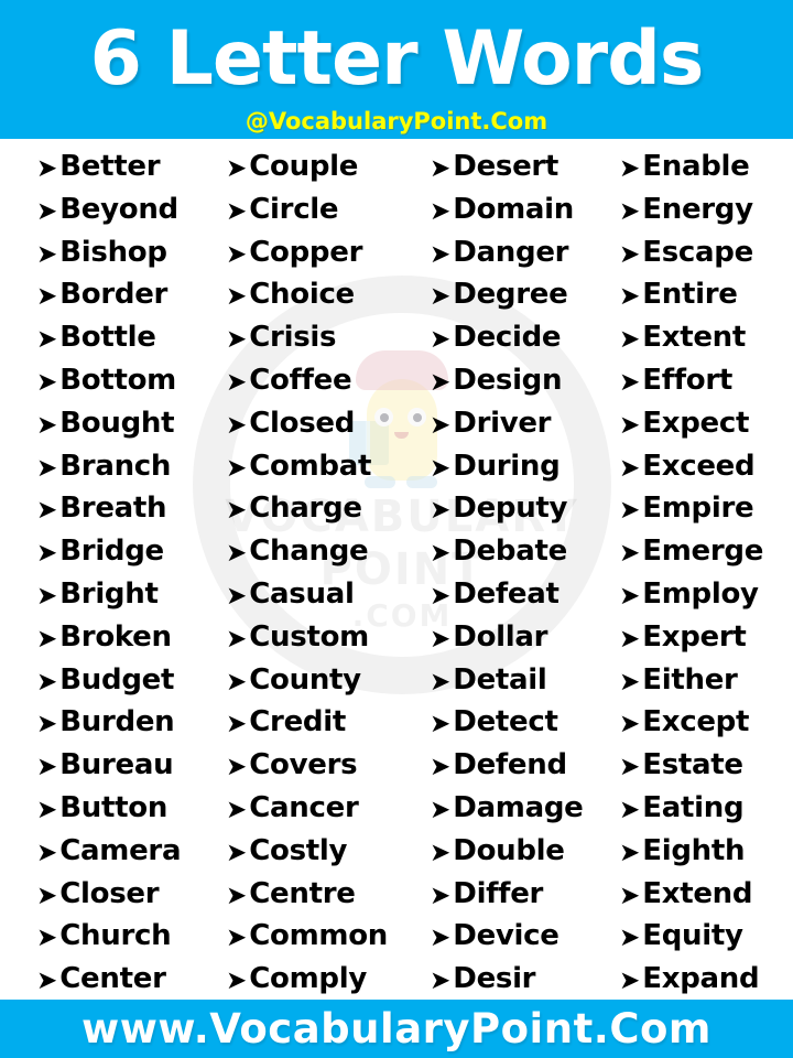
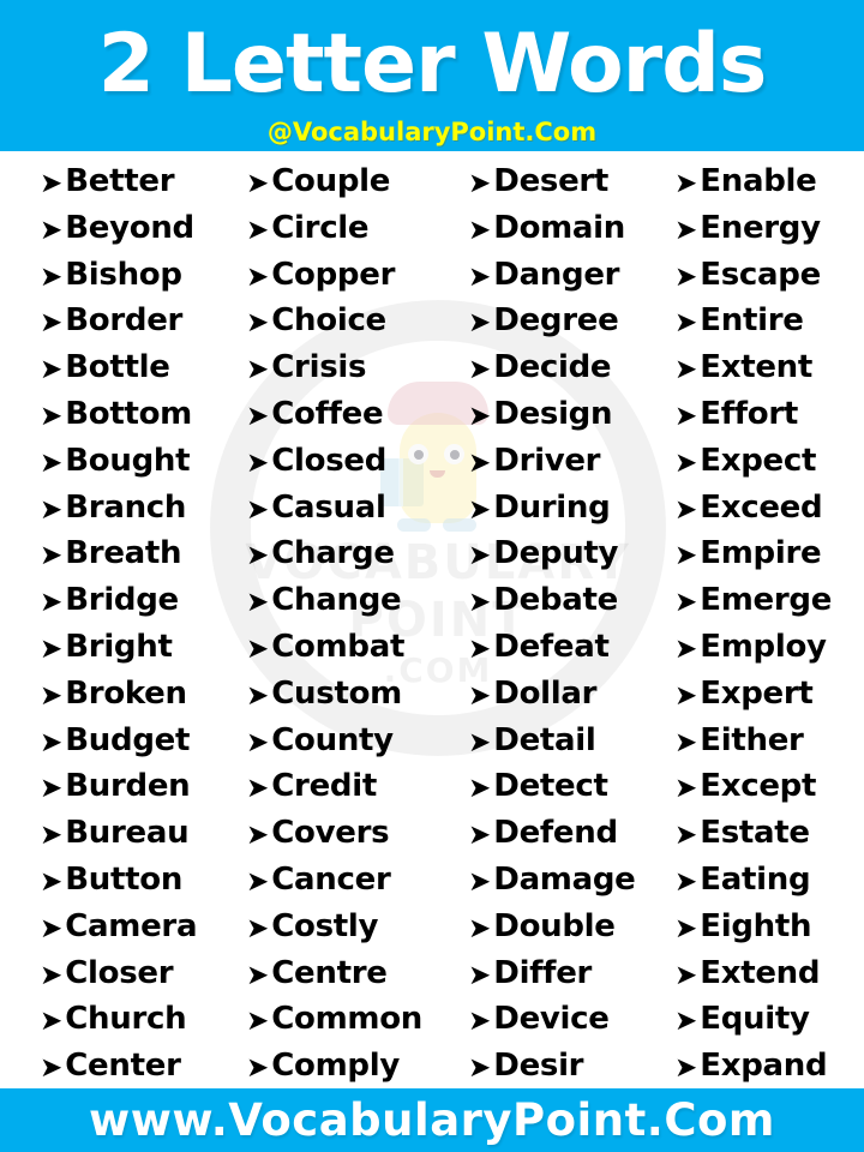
- 6 Letter Words
+ 2 Letter Words
  @VocabularyPoint.Com
  VOCABULARY
  POINT
  .COM
  ➤
  Better
  ➤
  Beyond
  ➤
  Bishop
  ➤
  Border
  ➤
  Bottle
  ➤
  Bottom
  ➤
  Bought
  ➤
  Branch
  ➤
  Breath
  ➤
  Bridge
  ➤
  Bright
  ➤
  Broken
  ➤
  Budget
  ➤
  Burden
  ➤
  Bureau
  ➤
  Button
  ➤
  Camera
  ➤
  Closer
  ➤
  Church
  ➤
  Center
  ➤
  Couple
  ➤
  Circle
  ➤
  Copper
  ➤
  Choice
  ➤
  Crisis
  ➤
  Coffee
  ➤
  Closed
  ➤
- Combat
+ Casual
  ➤
  Charge
  ➤
  Change
  ➤
- Casual
+ Combat
  ➤
  Custom
  ➤
  County
  ➤
  Credit
  ➤
  Covers
  ➤
  Cancer
  ➤
  Costly
  ➤
  Centre
  ➤
  Common
  ➤
  Comply
  ➤
  Desert
  ➤
  Domain
  ➤
  Danger
  ➤
  Degree
  ➤
  Decide
  ➤
  Design
  ➤
  Driver
  ➤
  During
  ➤
  Deputy
  ➤
  Debate
  ➤
  Defeat
  ➤
  Dollar
  ➤
  Detail
  ➤
  Detect
  ➤
  Defend
  ➤
  Damage
  ➤
  Double
  ➤
  Differ
  ➤
  Device
  ➤
  Desir
  ➤
  Enable
  ➤
  Energy
  ➤
  Escape
  ➤
  Entire
  ➤
  Extent
  ➤
  Effort
  ➤
  Expect
  ➤
  Exceed
  ➤
  Empire
  ➤
  Emerge
  ➤
  Employ
  ➤
  Expert
  ➤
  Either
  ➤
  Except
  ➤
  Estate
  ➤
  Eating
  ➤
  Eighth
  ➤
  Extend
  ➤
  Equity
  ➤
  Expand
  www.VocabularyPoint.Com
